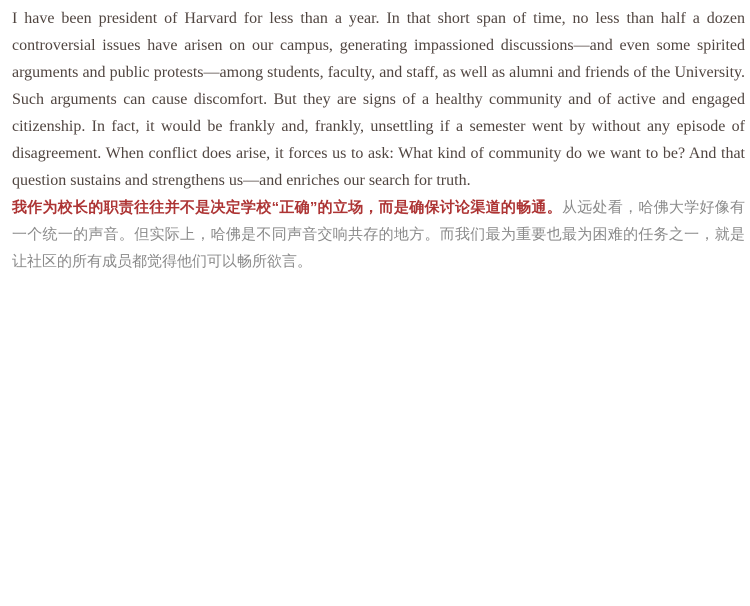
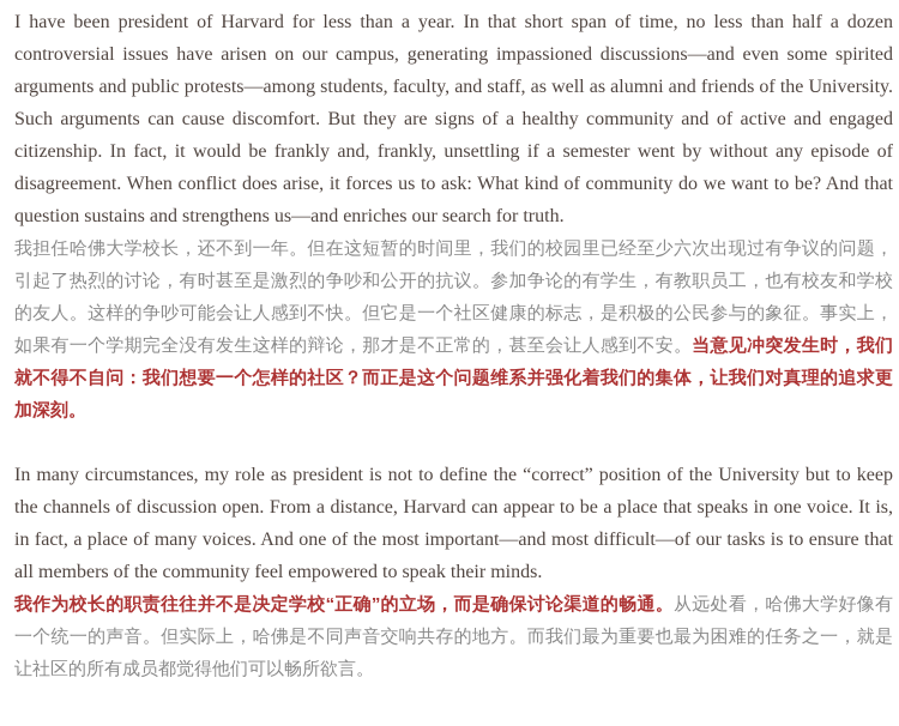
  I have been president of Harvard for less than a year. In that short span of time, no less than half a dozen controversial issues have arisen on our campus, generating impassioned discussions—and even some spirited arguments and public protests—among students, faculty, and staff, as well as alumni and friends of the University. Such arguments can cause discomfort. But they are signs of a healthy community and of active and engaged citizenship. In fact, it would be frankly and, frankly, unsettling if a semester went by without any episode of disagreement. When conflict does arise, it forces us to ask: What kind of community do we want to be? And that question sustains and strengthens us—and enriches our search for truth.
+ 我担任哈佛大学校长，还不到一年。但在这短暂的时间里，我们的校园里已经至少六次出现过有争议的问题，引起了热烈的讨论，有时甚至是激烈的争吵和公开的抗议。参加争论的有学生，有教职员工，也有校友和学校的友人。这样的争吵可能会让人感到不快。但它是一个社区健康的标志，是积极的公民参与的象征。事实上，如果有一个学期完全没有发生这样的辩论，那才是不正常的，甚至会让人感到不安。当意见冲突发生时，我们就不得不自问：我们想要一个怎样的社区？而正是这个问题维系并强化着我们的集体，让我们对真理的追求更加深刻。
+ In many circumstances, my role as president is not to define the “correct” position of the University but to keep the channels of discussion open. From a distance, Harvard can appear to be a place that speaks in one voice. It is, in fact, a place of many voices. And one of the most important—and most difficult—of our tasks is to ensure that all members of the community feel empowered to speak their minds.
  我作为校长的职责往往并不是决定学校“正确”的立场，而是确保讨论渠道的畅通。从远处看，哈佛大学好像有一个统一的声音。但实际上，哈佛是不同声音交响共存的地方。而我们最为重要也最为困难的任务之一，就是让社区的所有成员都觉得他们可以畅所欲言。
